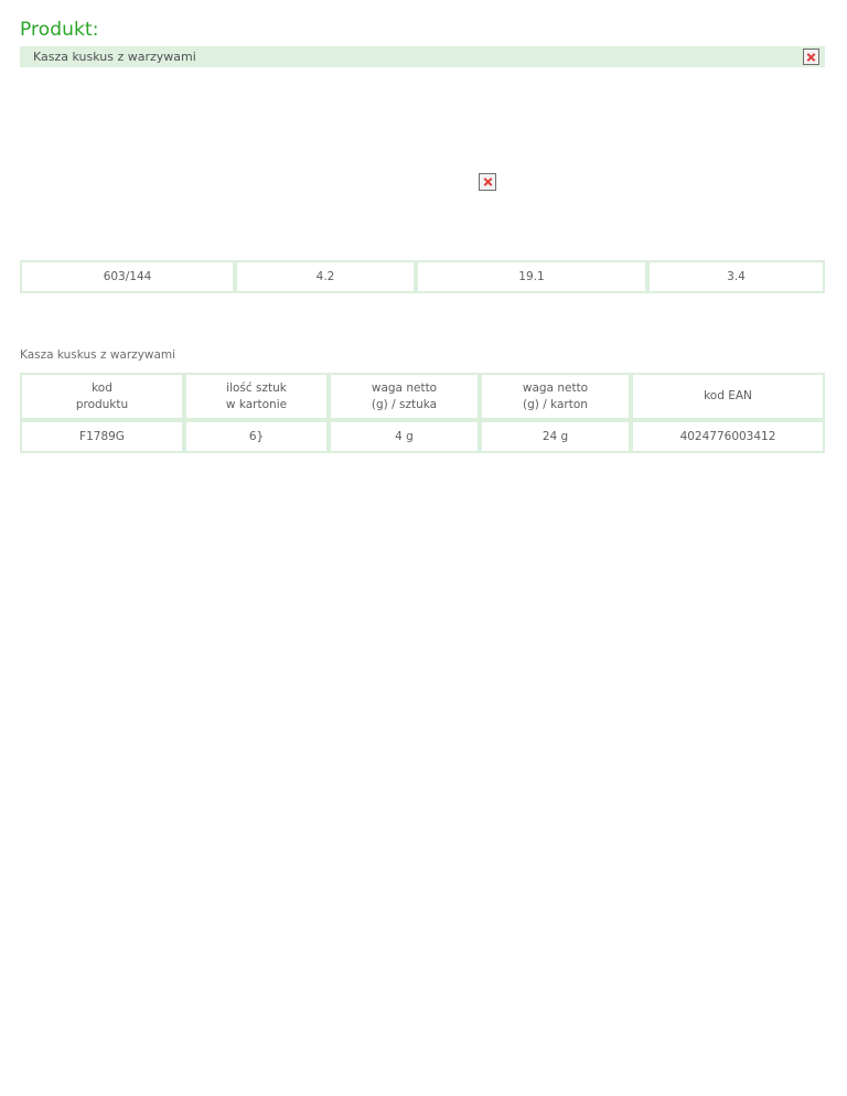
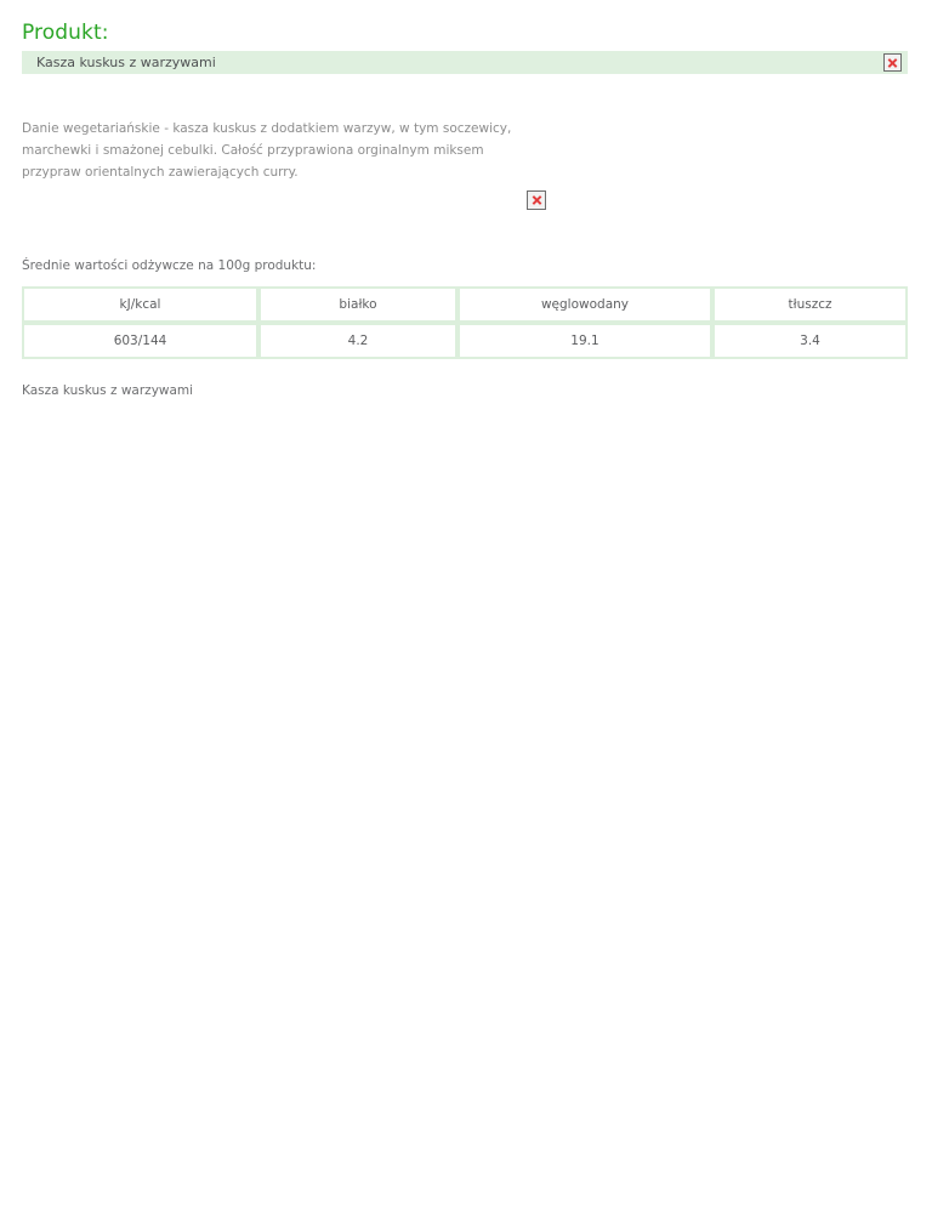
  Produkt:
  Kasza kuskus z warzywami
+ Danie wegetariańskie - kasza kuskus z dodatkiem warzyw, w tym soczewicy, marchewki i smażonej cebulki. Całość przyprawiona orginalnym miksem przypraw orientalnych zawierających curry.
+ Średnie wartości odżywcze na 100g produktu:
+ kJ/kcal	białko	węglowodany	tłuszcz
  603/144	4.2	19.1	3.4
  Kasza kuskus z warzywami
- kod produktu	ilość sztuk w kartonie	waga netto (g) / sztuka	waga netto (g) / karton	kod EAN
- F1789G	6}	4 g	24 g	4024776003412
